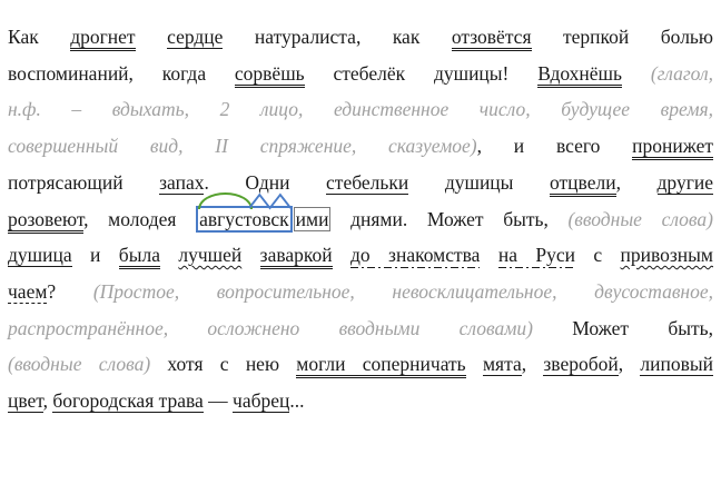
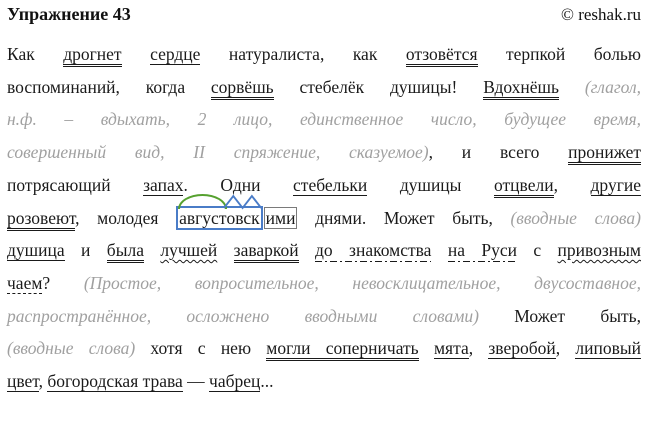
+ Упражнение 43
+ © reshak.ru
  Как дрогнет сердце натуралиста, как отзовётся терпкой болью
  воспоминаний, когда сорвёшь стебелёк душицы! Вдохнёшь (глагол,
  н.ф. – вдыхать, 2 лицо, единственное число, будущее время,
  совершенный вид, II спряжение, сказуемое), и всего пронижет
  потрясающий запах. Одни стебельки душицы отцвели, другие
  розовеют, молодея августовск ими днями. Может быть, (вводные слова)
  душица и была лучшей заваркой до знакомства на Руси с привозным
  чаем? (Простое, вопросительное, невосклицательное, двусоставное,
  распространённое, осложнено вводными словами) Может быть,
  (вводные слова) хотя с нею могли соперничать мята, зверобой, липовый
  цвет, богородская трава — чабрец...
